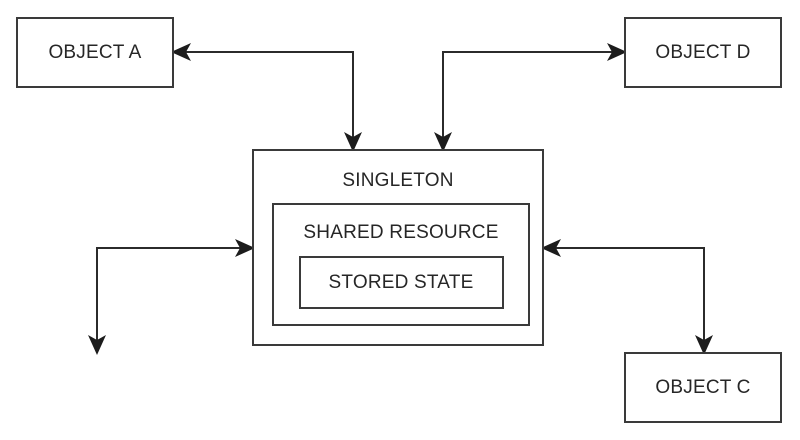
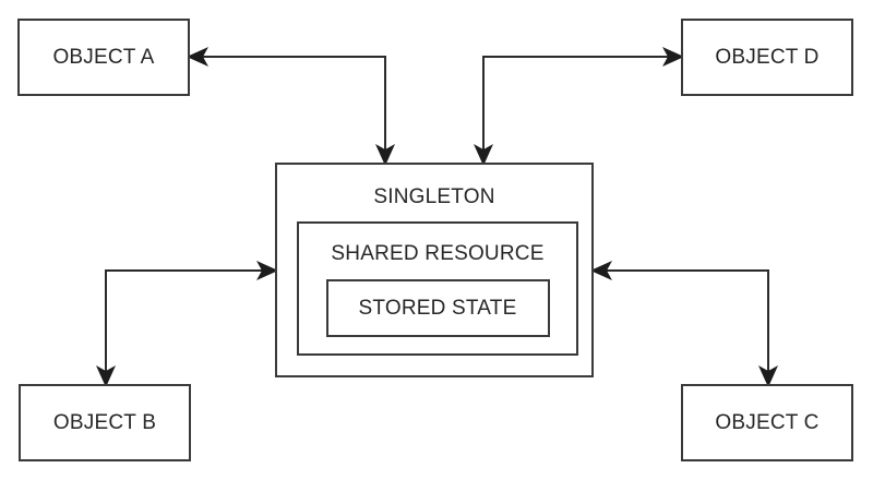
  SINGLETON
  SHARED RESOURCE
  STORED STATE
  OBJECT A
  OBJECT D
+ OBJECT B
  OBJECT C
